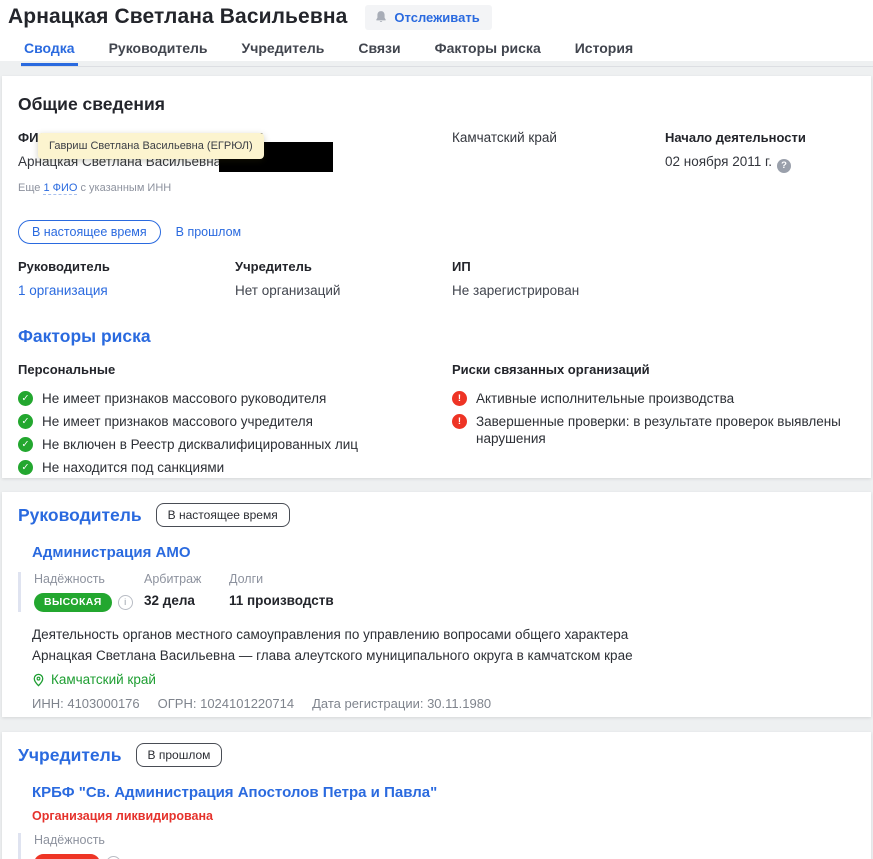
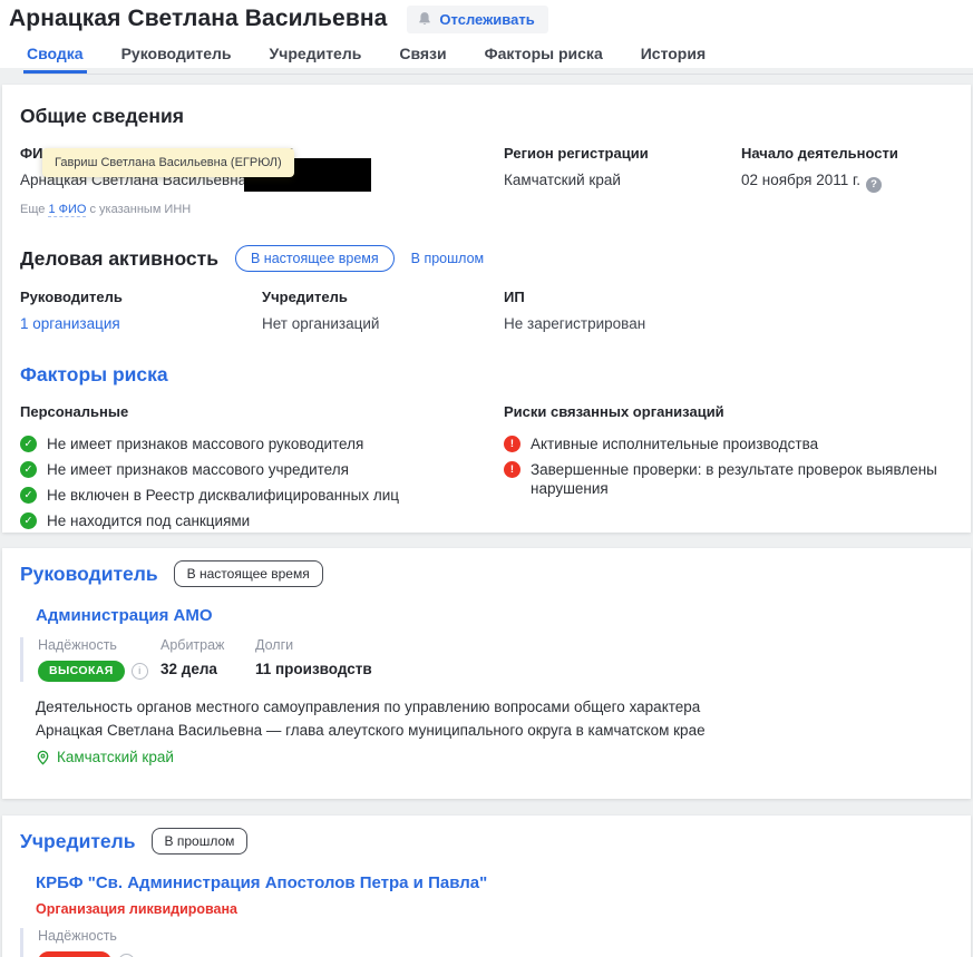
  Арнацкая Светлана Васильевна
  Отслеживать
  Сводка
  Руководитель
  Учредитель
  Связи
  Факторы риска
  История
  Гавриш Светлана Васильевна (ЕГРЮЛ)
  Общие сведения
  Арнацкая Светлана Васильевна
  Еще 1 ФИО с указанным ИНН
+ Регион регистрации
  Камчатский край
  Начало деятельности
  02 ноября 2011 г. ?
+ Деловая активность
  В настоящее время
  В прошлом
  Руководитель
  1 организация
  Учредитель
  Нет организаций
  ИП
  Не зарегистрирован
  Факторы риска
  Персональные
  ✓
  Не имеет признаков массового руководителя
  ✓
  Не имеет признаков массового учредителя
  ✓
  Не включен в Реестр дисквалифицированных лиц
  ✓
  Не находится под санкциями
  Риски связанных организаций
  !
  Активные исполнительные производства
  !
  Завершенные проверки: в результате проверок выявлены нарушения
  Руководитель
  В настоящее время
  Администрация АМО
  Надёжность
  ВЫСОКАЯ
  i
  Арбитраж
  32 дела
  Долги
  11 производств
  Деятельность органов местного самоуправления по управлению вопросами общего характера
  Арнацкая Светлана Васильевна — глава алеутского муниципального округа в камчатском крае
  Камчатский край
- ИНН: 4103000176
- ОГРН: 1024101220714
- Дата регистрации: 30.11.1980
  Учредитель
  В прошлом
  КРБФ "Св. Администрация Апостолов Петра и Павла"
  Организация ликвидирована
  Надёжность
